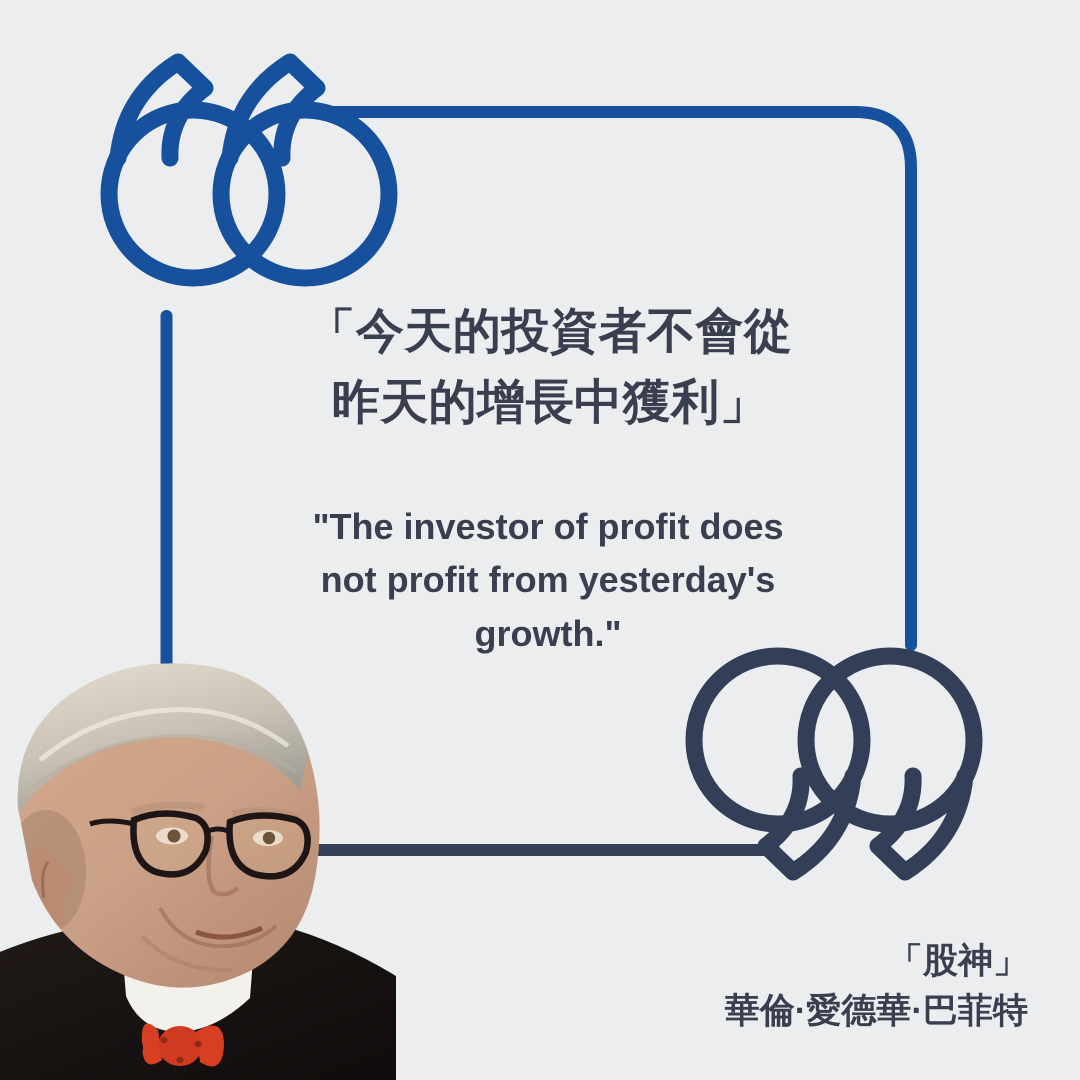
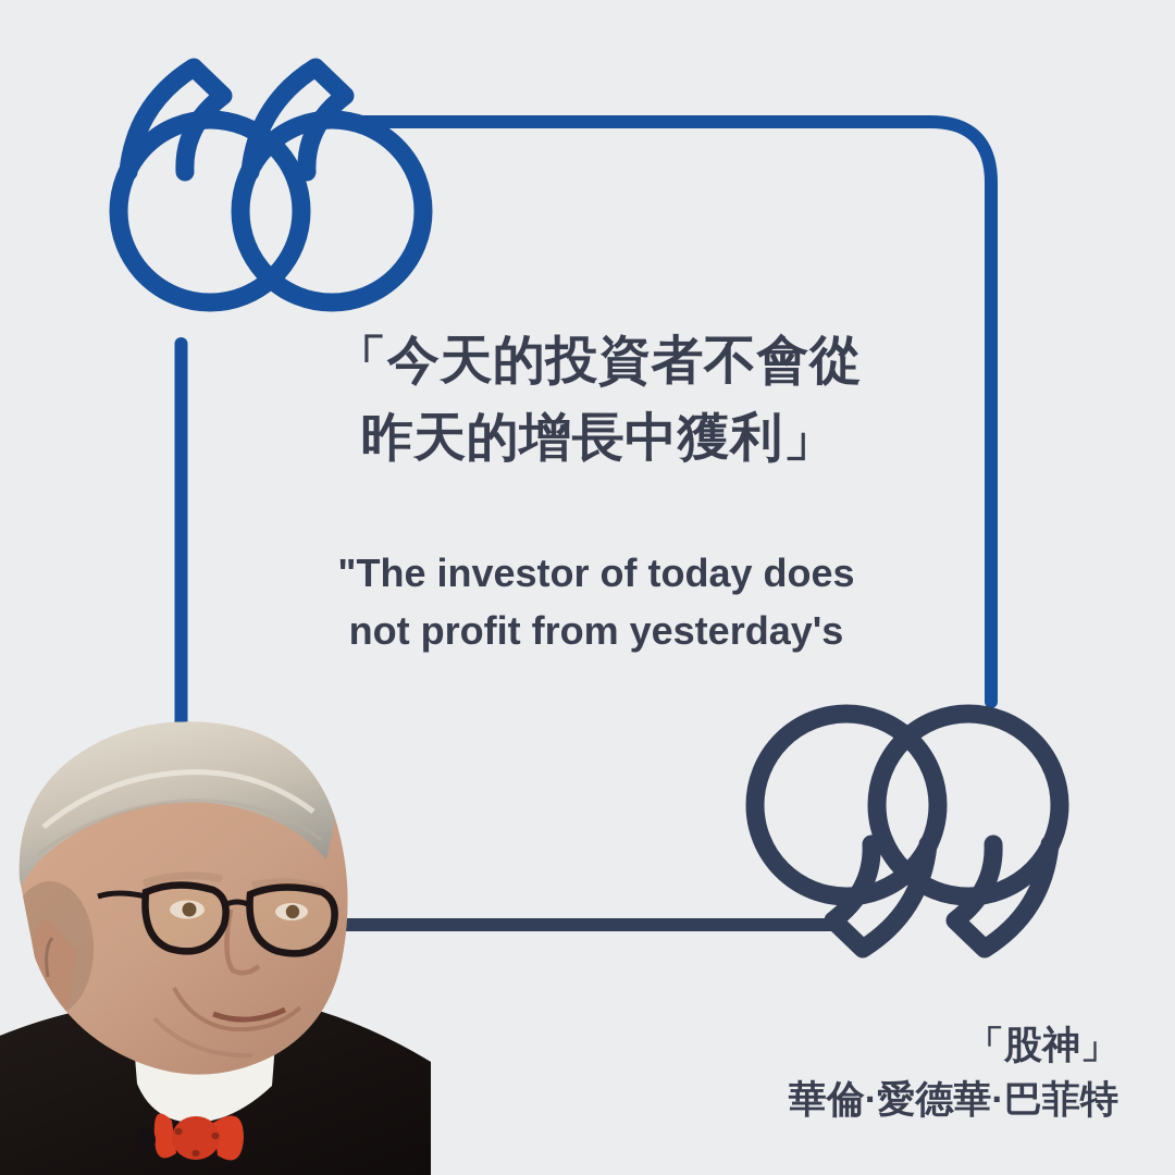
  「今天的投資者不會從
  昨天的增長中獲利」
- "The investor of profit does
+ "The investor of today does
  not profit from yesterday's
- growth."
  「股神」
  華倫·愛德華·巴菲特
